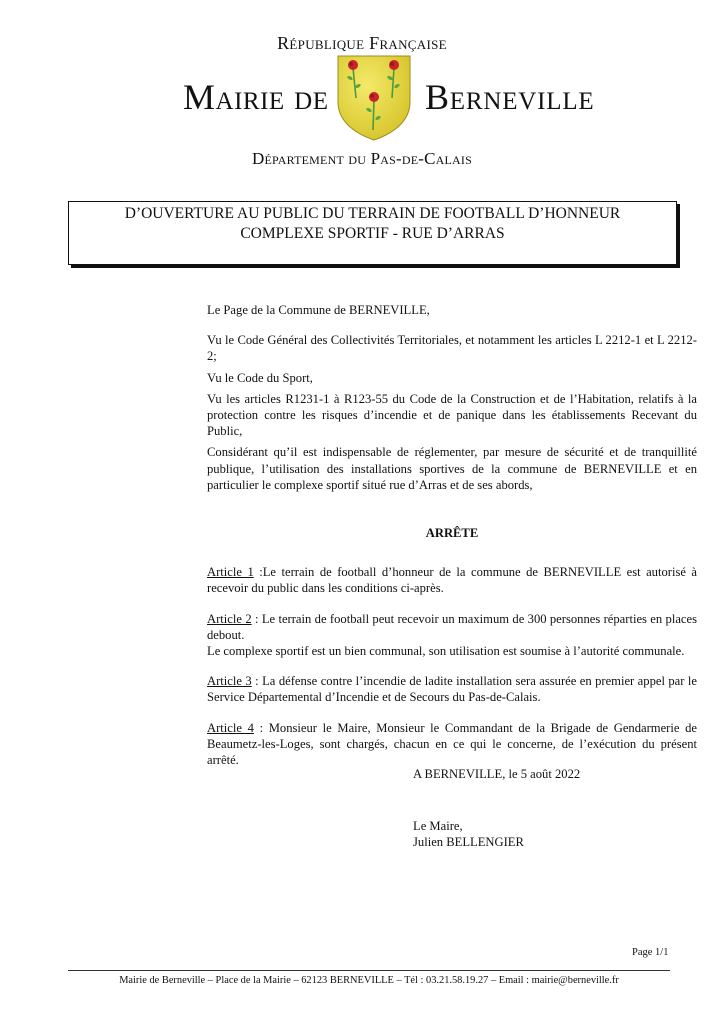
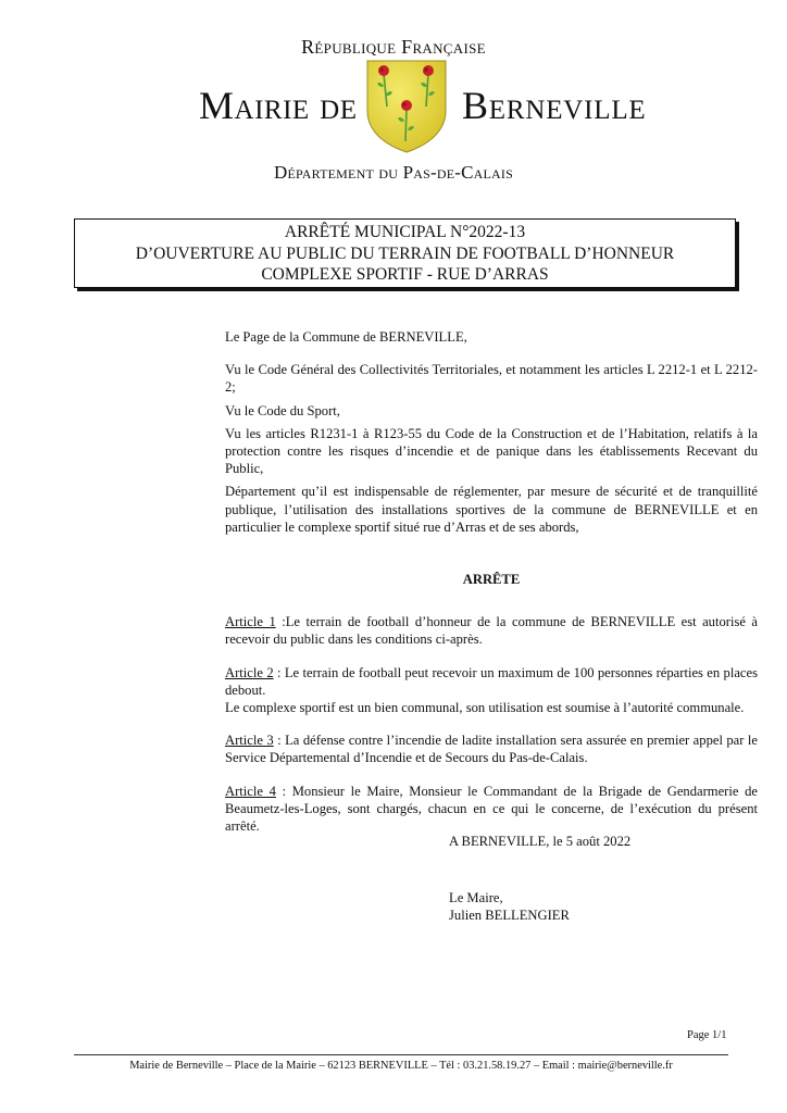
  République Française
  Mairie de
  Berneville
  Département du Pas-de-Calais
+ ARRÊTÉ MUNICIPAL N°2022-13
  D’OUVERTURE AU PUBLIC DU TERRAIN DE FOOTBALL D’HONNEUR
  COMPLEXE SPORTIF - RUE D’ARRAS
  Le Page de la Commune de BERNEVILLE,
  Vu le Code Général des Collectivités Territoriales, et notamment les articles L 2212-1 et L 2212-2;
  Vu le Code du Sport,
  Vu les articles R1231-1 à R123-55 du Code de la Construction et de l’Habitation, relatifs à la protection contre les risques d’incendie et de panique dans les établissements Recevant du Public,
- Considérant qu’il est indispensable de réglementer, par mesure de sécurité et de tranquillité publique, l’utilisation des installations sportives de la commune de BERNEVILLE et en particulier le complexe sportif situé rue d’Arras et de ses abords,
+ Département qu’il est indispensable de réglementer, par mesure de sécurité et de tranquillité publique, l’utilisation des installations sportives de la commune de BERNEVILLE et en particulier le complexe sportif situé rue d’Arras et de ses abords,
  ARRÊTE
  Article 1 :Le terrain de football d’honneur de la commune de BERNEVILLE est autorisé à recevoir du public dans les conditions ci-après.
- Article 2 : Le terrain de football peut recevoir un maximum de 300 personnes réparties en places debout.
+ Article 2 : Le terrain de football peut recevoir un maximum de 100 personnes réparties en places debout.
  Le complexe sportif est un bien communal, son utilisation est soumise à l’autorité communale.
  Article 3 : La défense contre l’incendie de ladite installation sera assurée en premier appel par le Service Départemental d’Incendie et de Secours du Pas-de-Calais.
  Article 4 : Monsieur le Maire, Monsieur le Commandant de la Brigade de Gendarmerie de Beaumetz-les-Loges, sont chargés, chacun en ce qui le concerne, de l’exécution du présent arrêté.
  A BERNEVILLE, le 5 août 2022
  Le Maire,
  Julien BELLENGIER
  Page 1/1
  Mairie de Berneville – Place de la Mairie – 62123 BERNEVILLE – Tél : 03.21.58.19.27 – Email : mairie@berneville.fr
